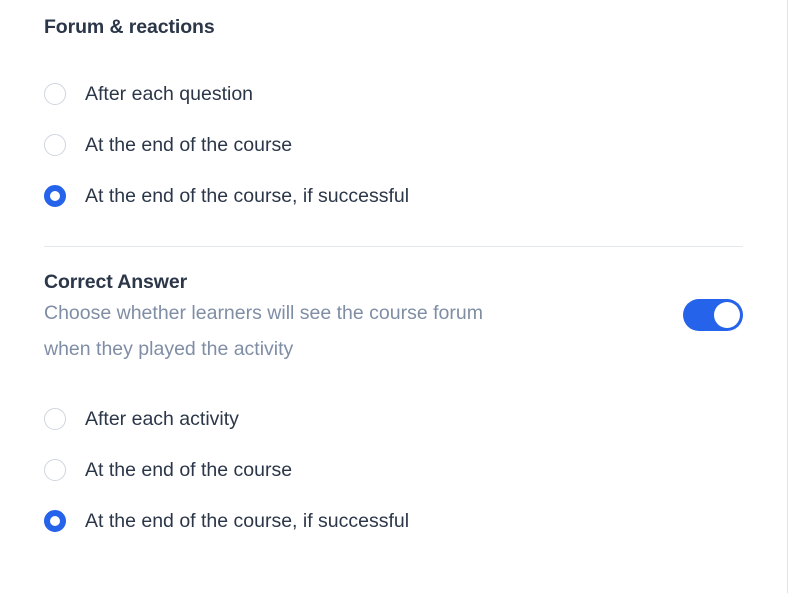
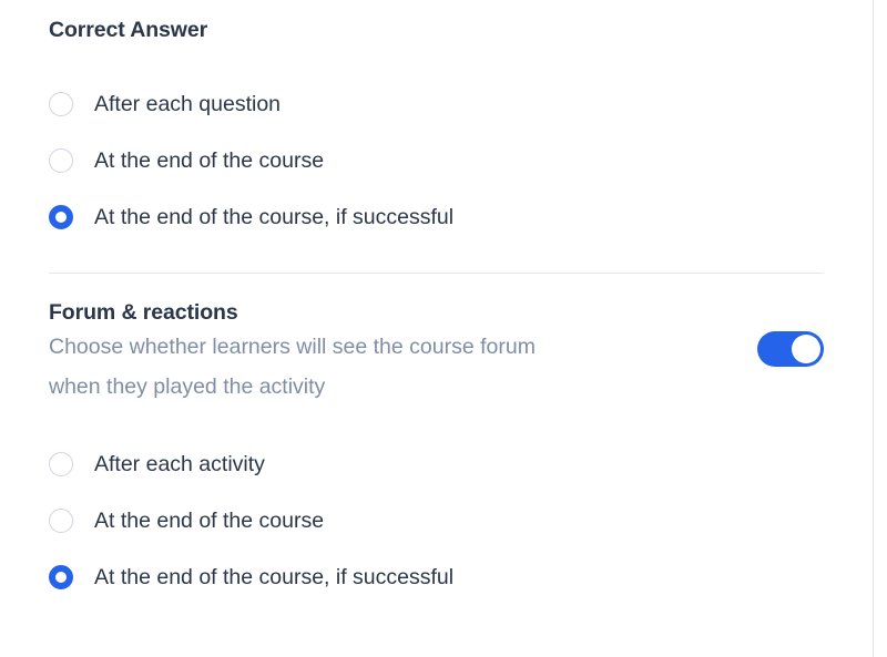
- Forum & reactions
+ Correct Answer
  After each question
  At the end of the course
  At the end of the course, if successful
- Correct Answer
+ Forum & reactions
  Choose whether learners will see the course forum
  when they played the activity
  After each activity
  At the end of the course
  At the end of the course, if successful
